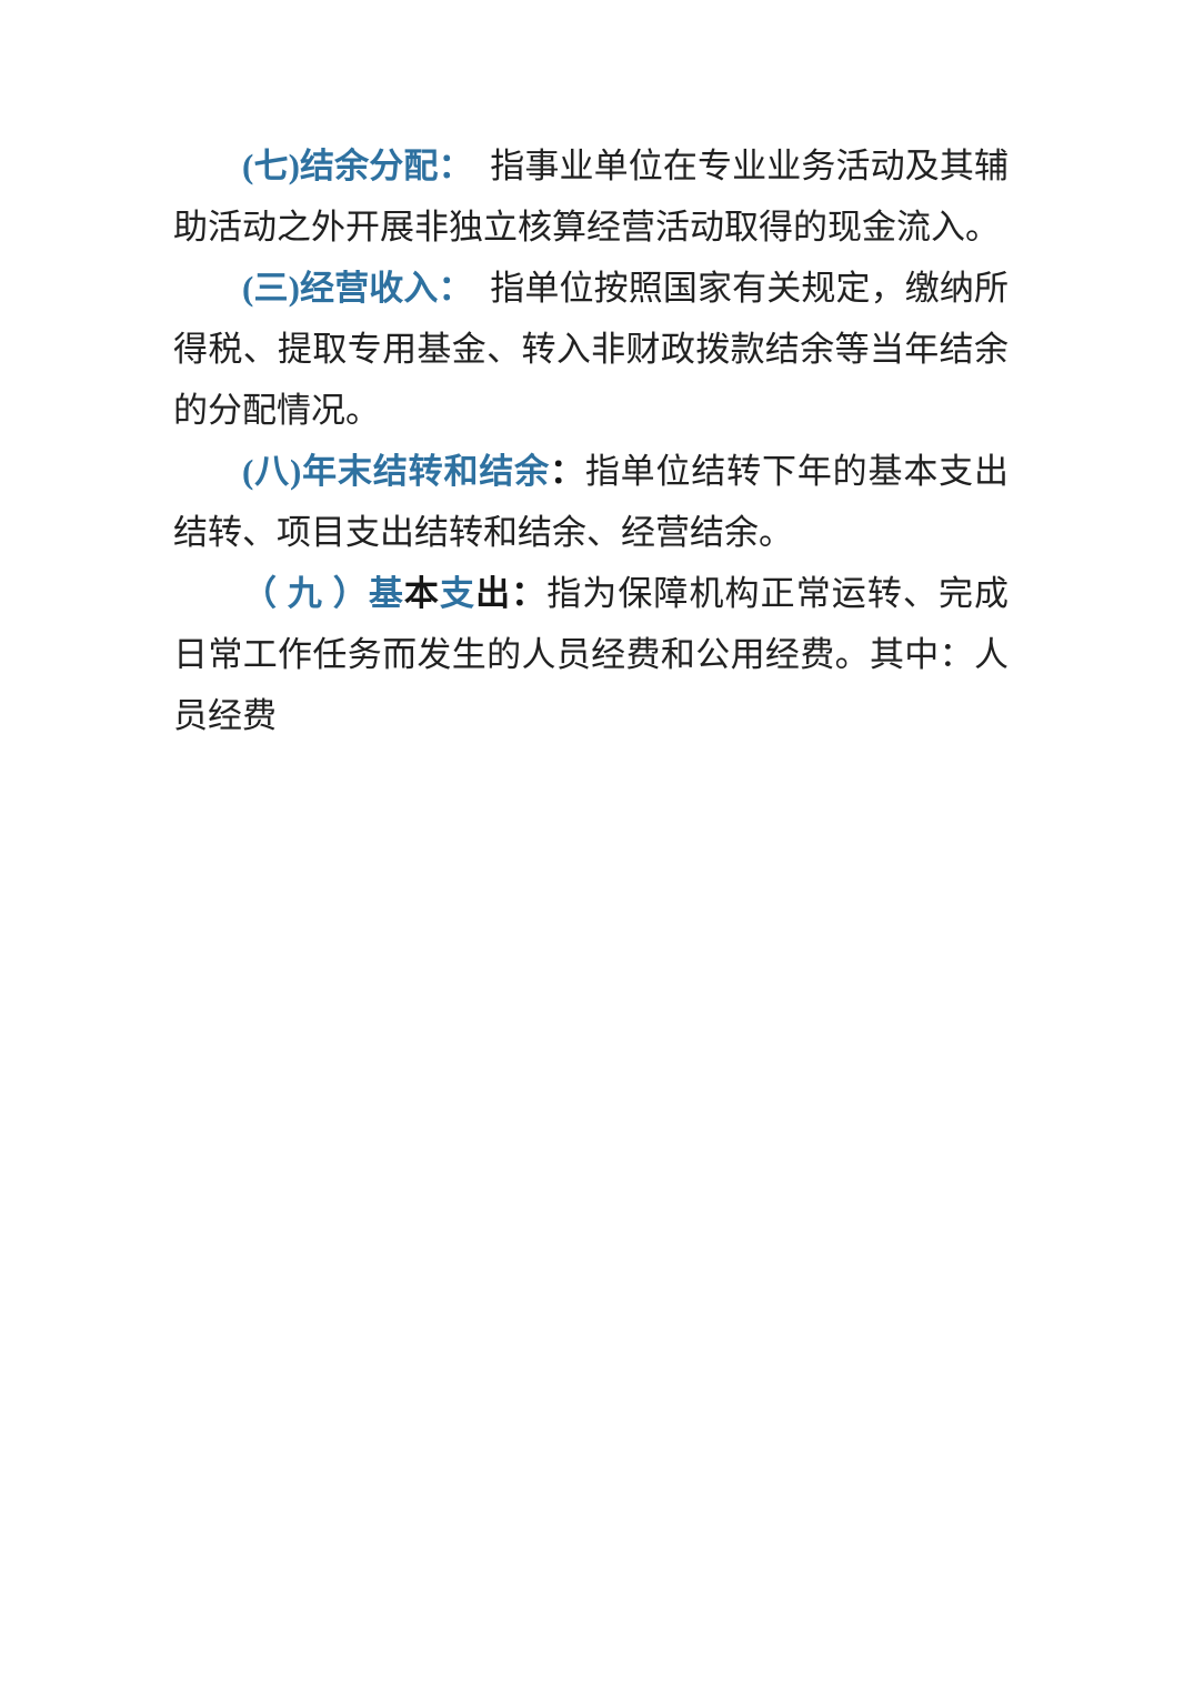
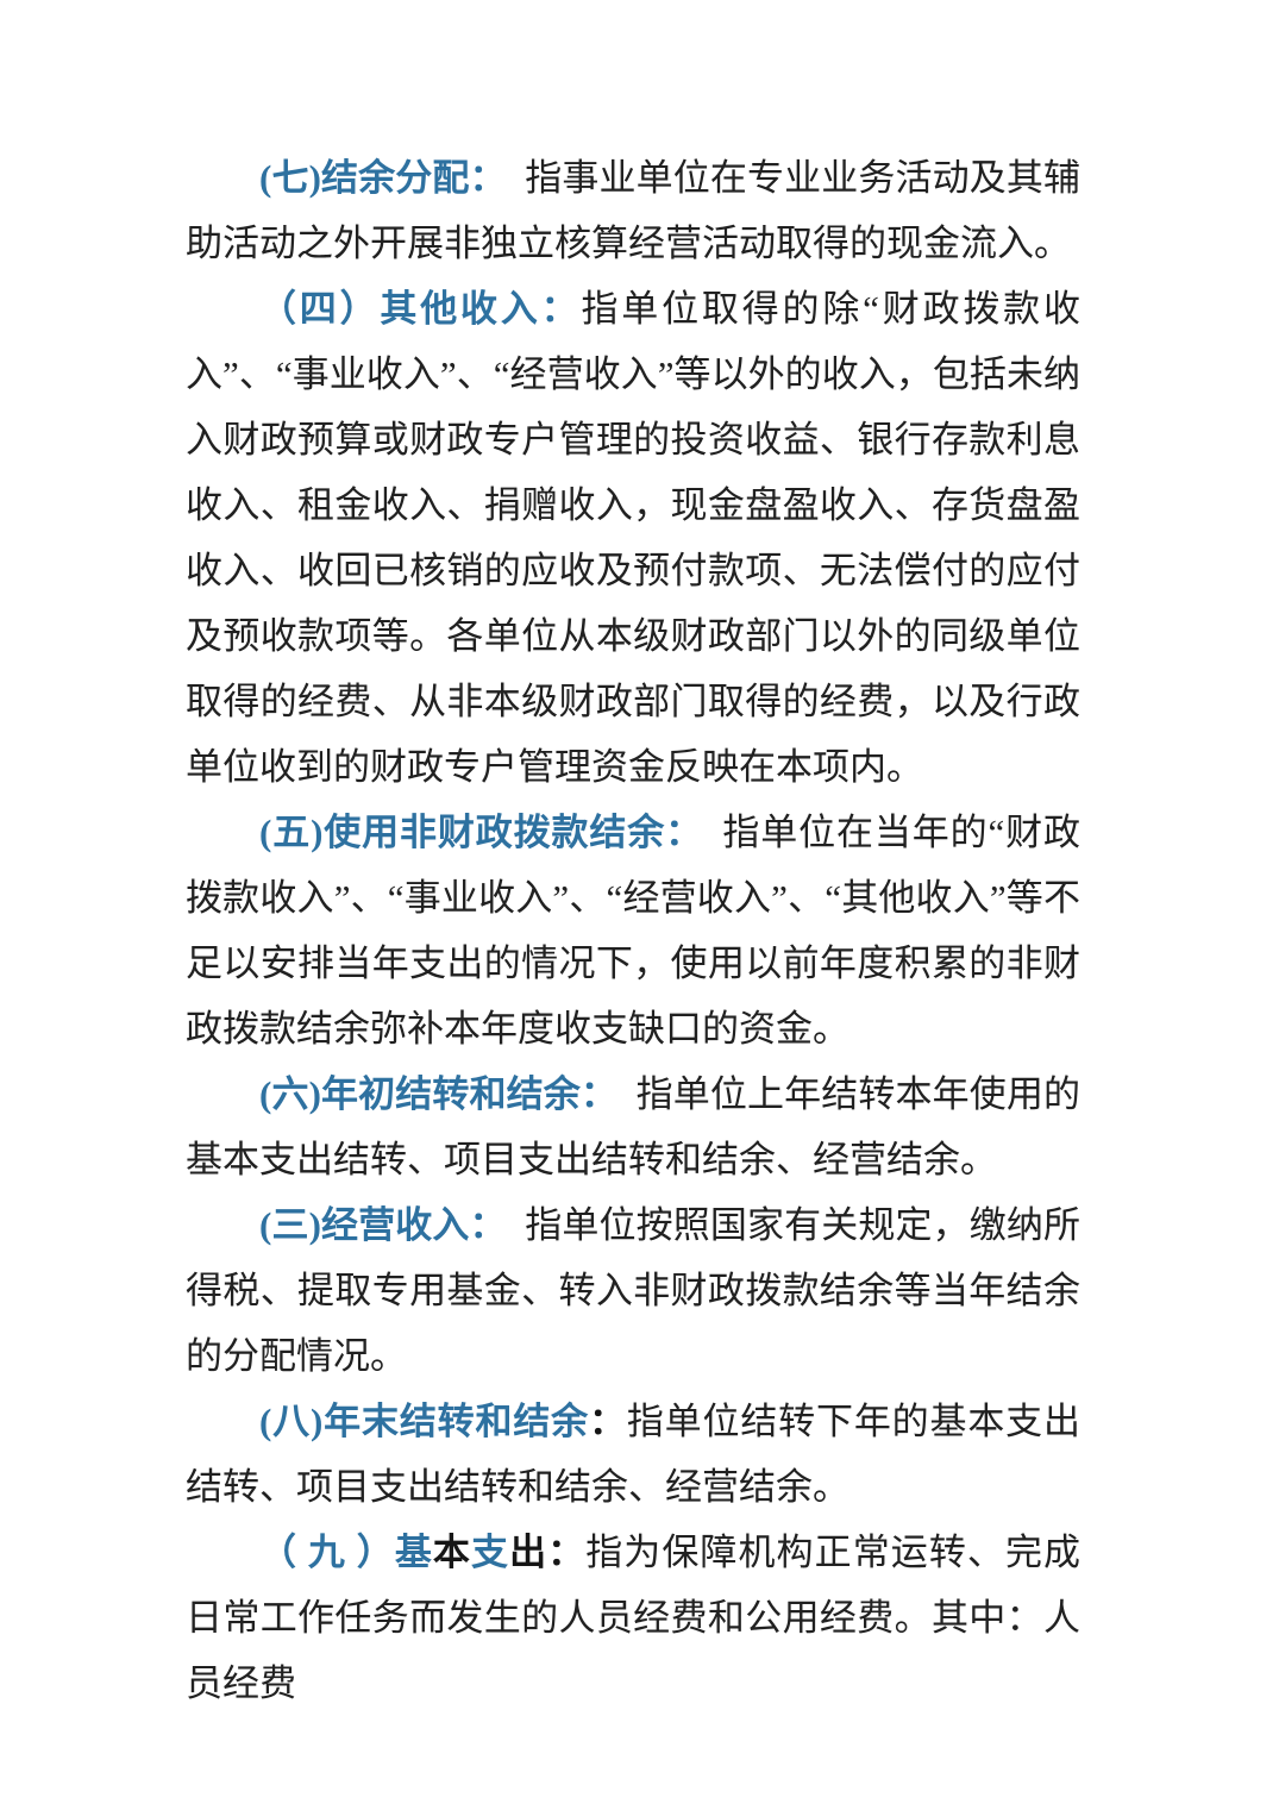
  (七)结余分配： 指事业单位在专业业务活动及其辅助活动之外开展非独立核算经营活动取得的现金流入。
+ （四）其他收入：指单位取得的除“财政拨款收入”、“事业收入”、“经营收入”等以外的收入，包括未纳入财政预算或财政专户管理的投资收益、银行存款利息收入、租金收入、捐赠收入，现金盘盈收入、存货盘盈收入、收回已核销的应收及预付款项、无法偿付的应付及预收款项等。各单位从本级财政部门以外的同级单位取得的经费、从非本级财政部门取得的经费，以及行政单位收到的财政专户管理资金反映在本项内。
+ (五)使用非财政拨款结余： 指单位在当年的“财政拨款收入”、“事业收入”、“经营收入”、“其他收入”等不足以安排当年支出的情况下，使用以前年度积累的非财政拨款结余弥补本年度收支缺口的资金。
+ (六)年初结转和结余： 指单位上年结转本年使用的基本支出结转、项目支出结转和结余、经营结余。
  (三)经营收入： 指单位按照国家有关规定，缴纳所得税、提取专用基金、转入非财政拨款结余等当年结余的分配情况。
  (八)年末结转和结余：指单位结转下年的基本支出结转、项目支出结转和结余、经营结余。
  （ 九 ）基本支出：指为保障机构正常运转、完成日常工作任务而发生的人员经费和公用经费。其中：人员经费
